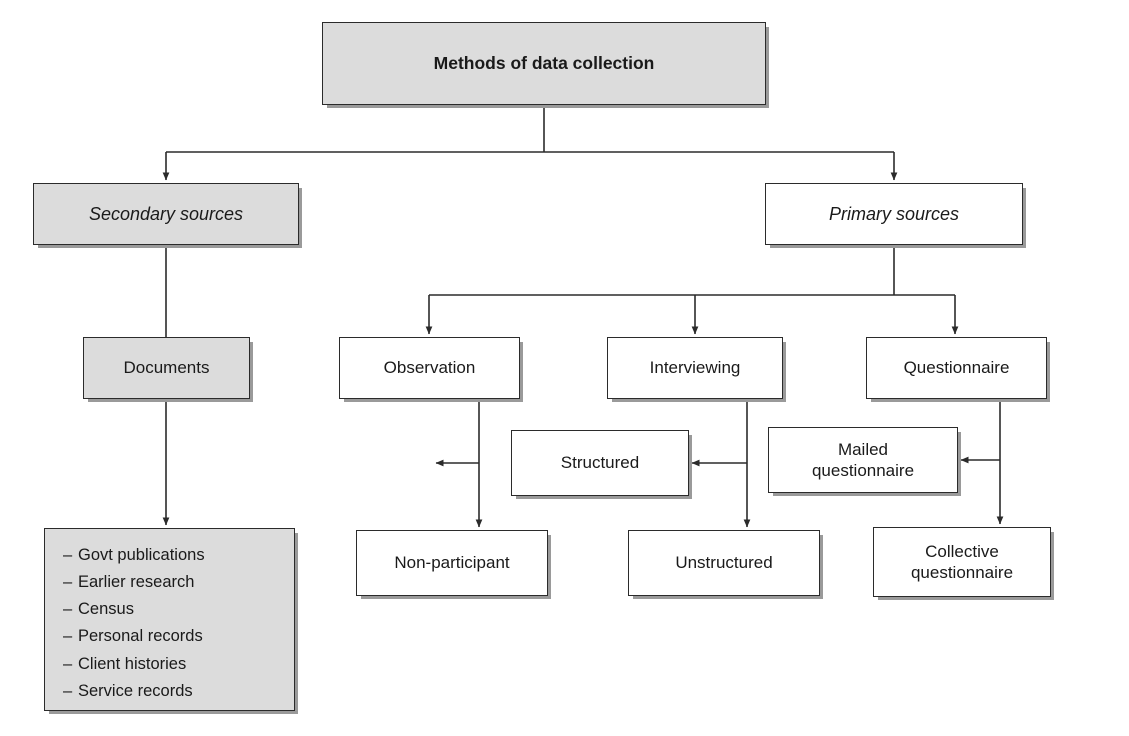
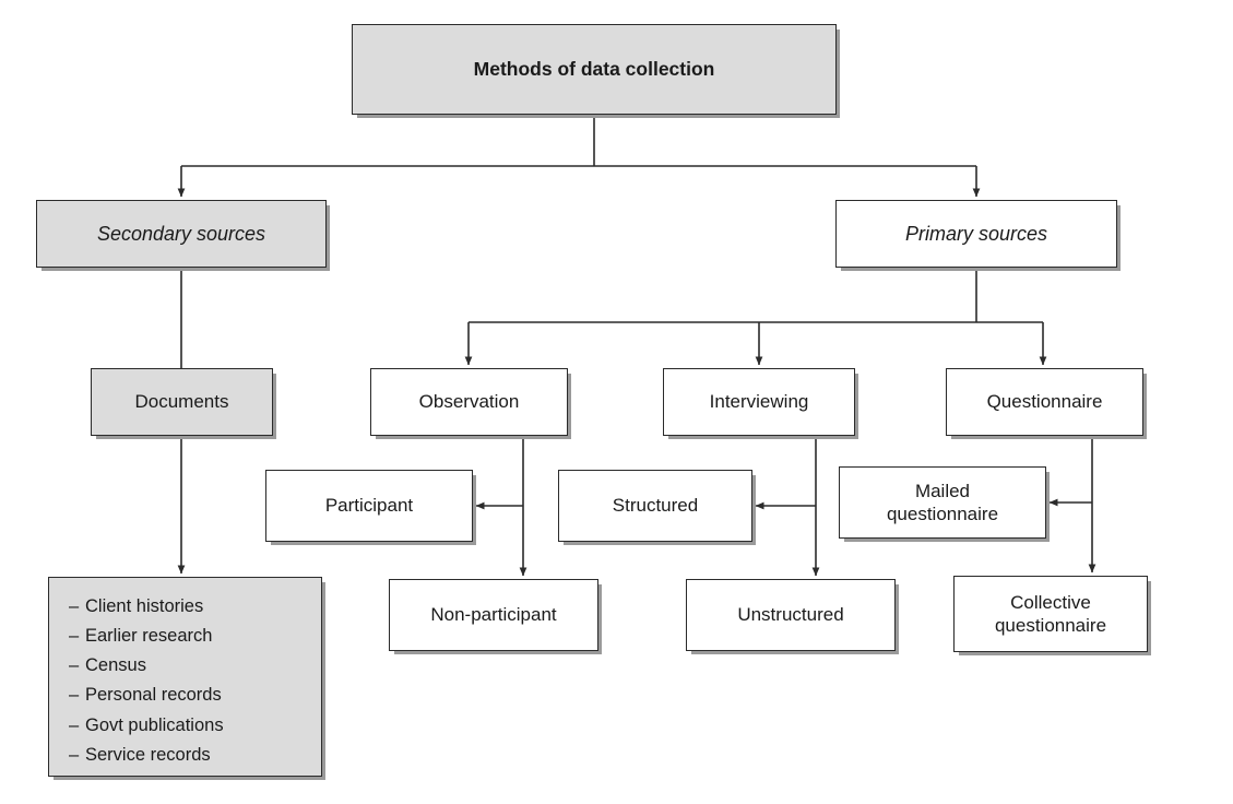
  Methods of data collection
  Secondary sources
  Primary sources
  Documents
  Observation
  Interviewing
  Questionnaire
+ Participant
  Structured
  Mailed
  questionnaire
  Non-participant
  Unstructured
  Collective
  questionnaire
- – Govt publications
+ – Client histories
  – Earlier research
  – Census
  – Personal records
- – Client histories
+ – Govt publications
  – Service records
